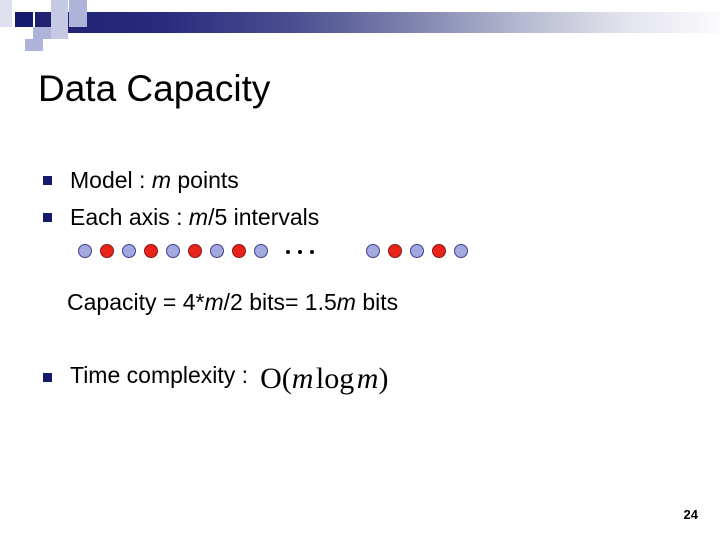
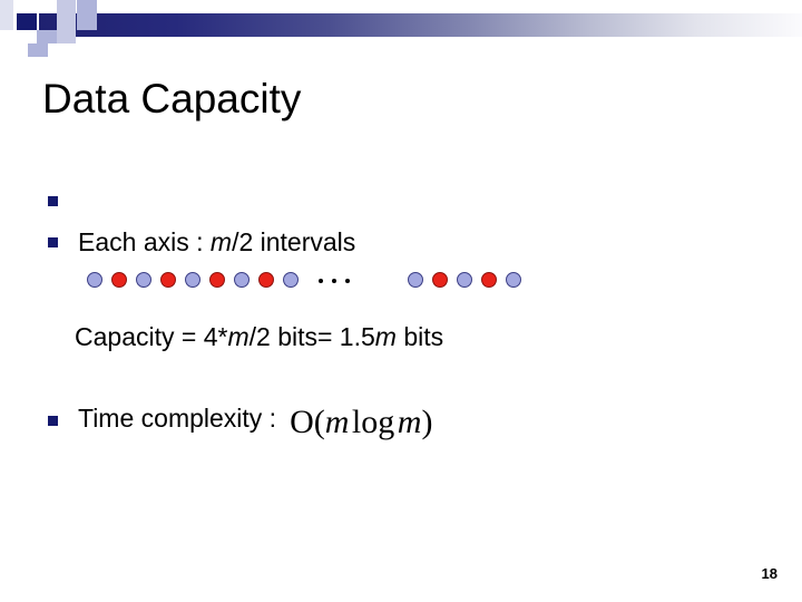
  Data Capacity
- Model : m points
- Each axis : m/5 intervals
+ Each axis : m/2 intervals
  Capacity = 4*m/2 bits= 1.5m bits
  Time complexity :
  O(m log m)
- 24
+ 18
